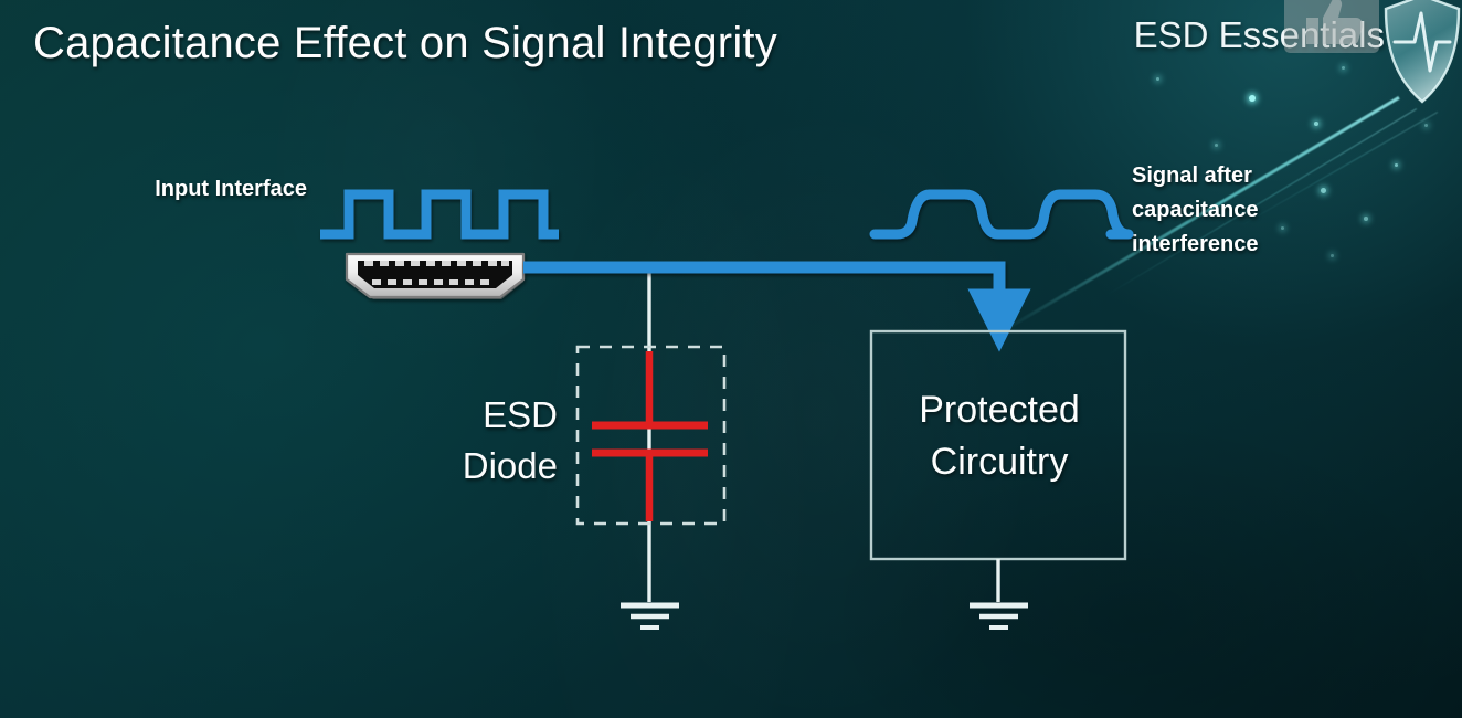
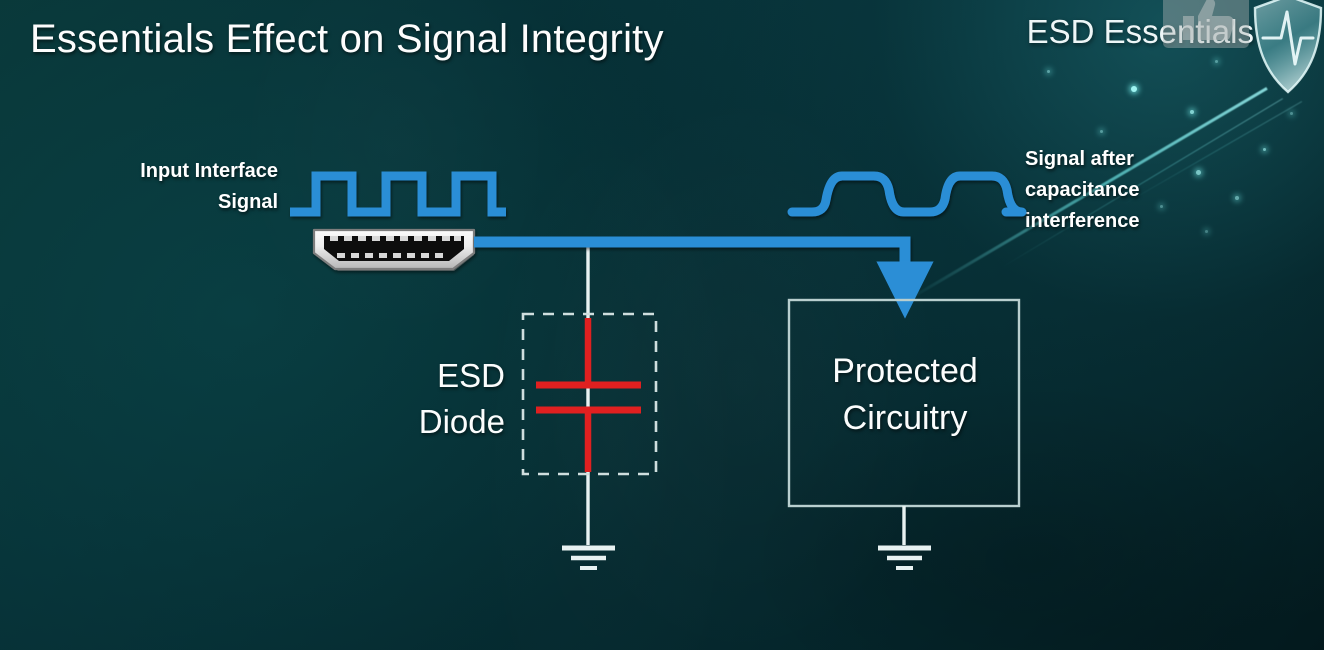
- Capacitance Effect on Signal Integrity
+ Essentials Effect on Signal Integrity
  ESD Essentials
  Input Interface
+ Signal
  Signal after
  capacitance
  interference
  ESD
  Diode
  Protected
  Circuitry
